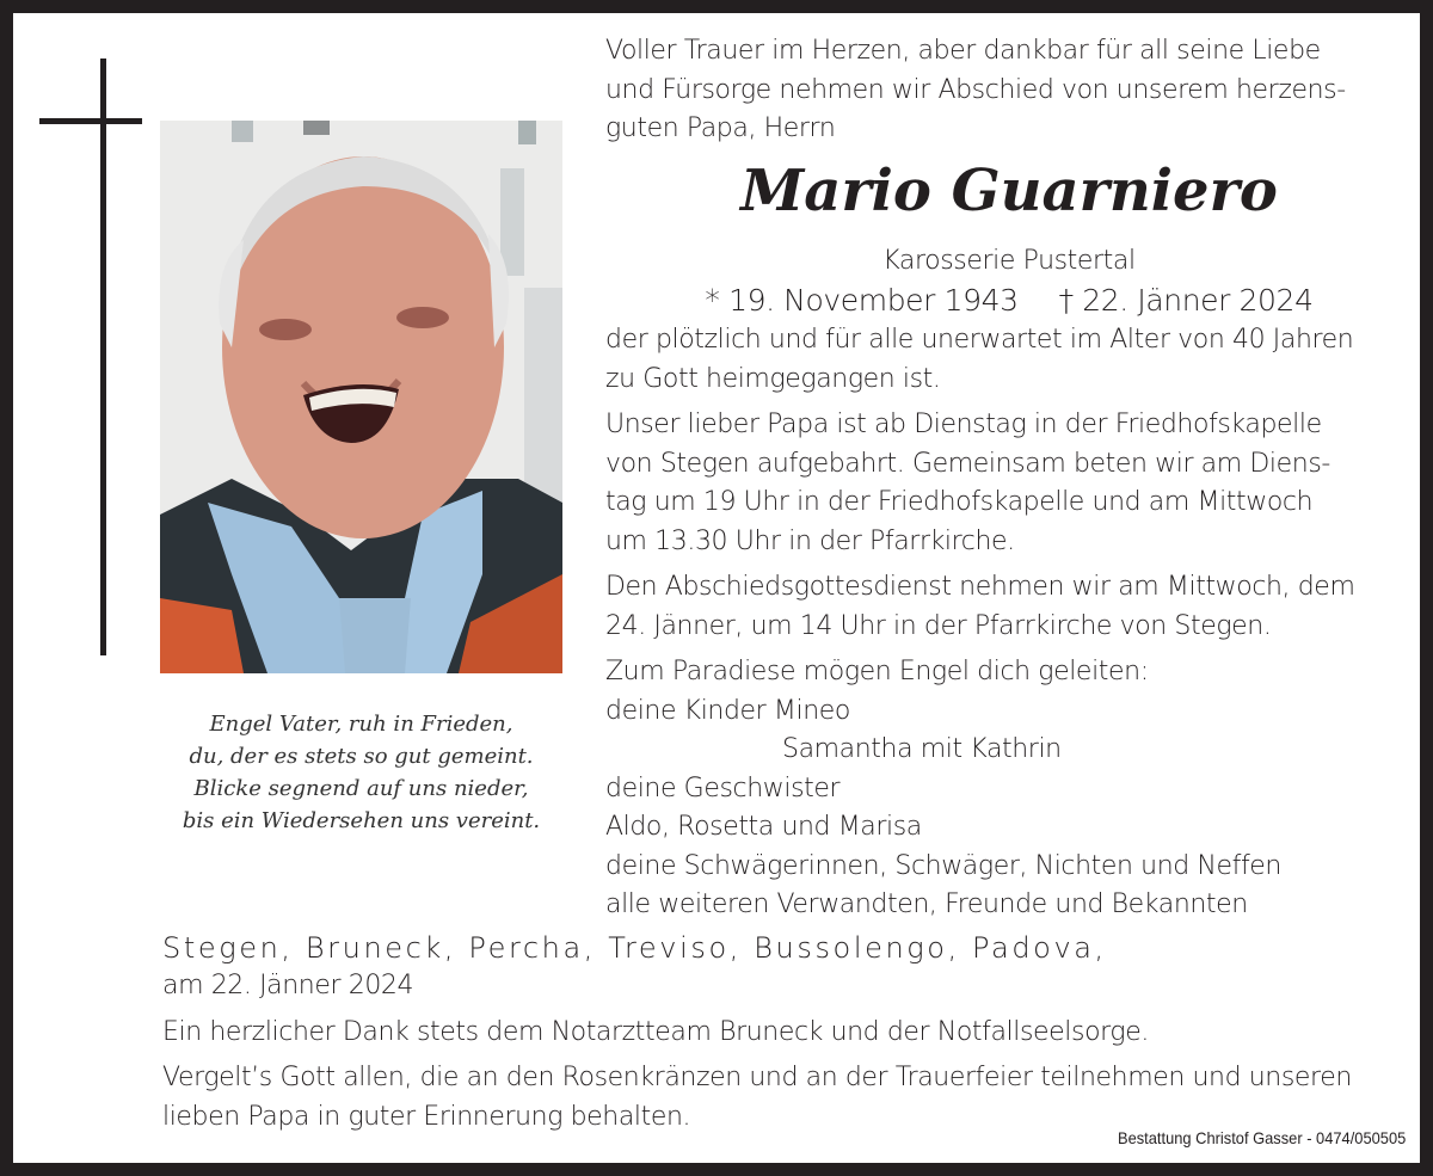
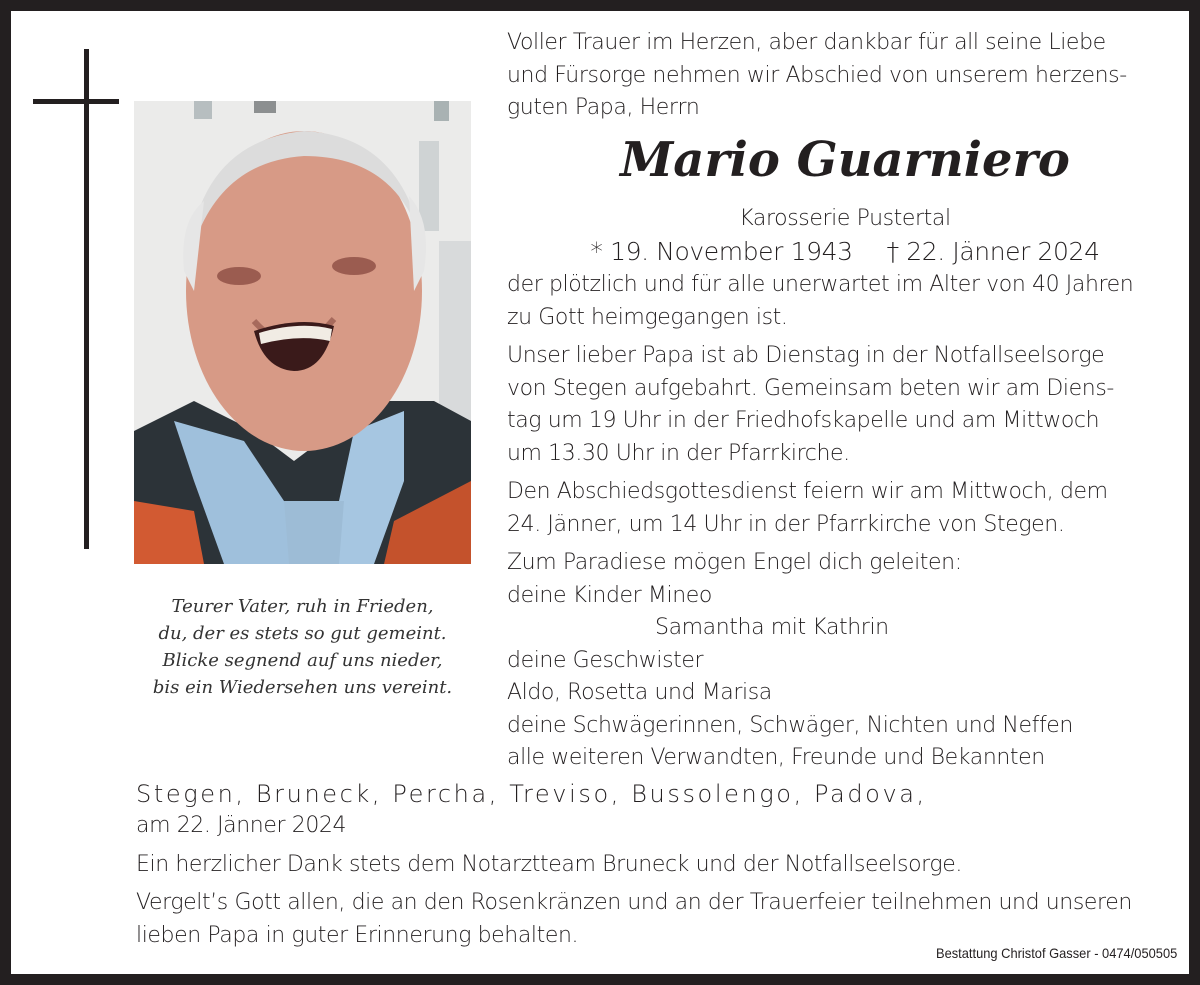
- Engel Vater, ruh in Frieden,
+ Teurer Vater, ruh in Frieden,
  du, der es stets so gut gemeint.
  Blicke segnend auf uns nieder,
  bis ein Wiedersehen uns vereint.
  Voller Trauer im Herzen, aber dankbar für all seine Liebe
  und Fürsorge nehmen wir Abschied von unserem herzens-
  guten Papa, Herrn
  Mario Guarniero
  Karosserie Pustertal
  * 19. November 1943 † 22. Jänner 2024
  der plötzlich und für alle unerwartet im Alter von 40 Jahren
  zu Gott heimgegangen ist.
- Unser lieber Papa ist ab Dienstag in der Friedhofskapelle
+ Unser lieber Papa ist ab Dienstag in der Notfallseelsorge
  von Stegen aufgebahrt. Gemeinsam beten wir am Diens-
  tag um 19 Uhr in der Friedhofskapelle und am Mittwoch
  um 13.30 Uhr in der Pfarrkirche.
- Den Abschiedsgottesdienst nehmen wir am Mittwoch, dem
+ Den Abschiedsgottesdienst feiern wir am Mittwoch, dem
  24. Jänner, um 14 Uhr in der Pfarrkirche von Stegen.
  Zum Paradiese mögen Engel dich geleiten:
  deine Kinder Mineo
  Samantha mit Kathrin
  deine Geschwister
  Aldo, Rosetta und Marisa
  deine Schwägerinnen, Schwäger, Nichten und Neffen
  alle weiteren Verwandten, Freunde und Bekannten
  Stegen, Bruneck, Percha, Treviso, Bussolengo, Padova,
  am 22. Jänner 2024
  Ein herzlicher Dank stets dem Notarztteam Bruneck und der Notfallseelsorge.
  Vergelt’s Gott allen, die an den Rosenkränzen und an der Trauerfeier teilnehmen und unseren
  lieben Papa in guter Erinnerung behalten.
  Bestattung Christof Gasser - 0474/050505
